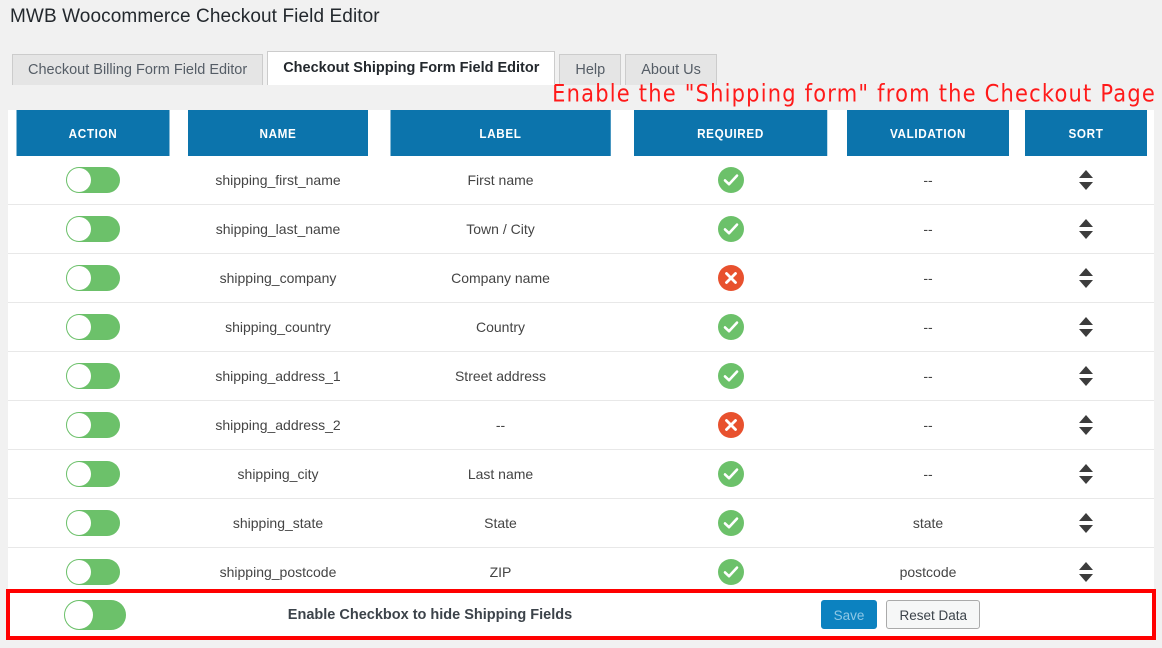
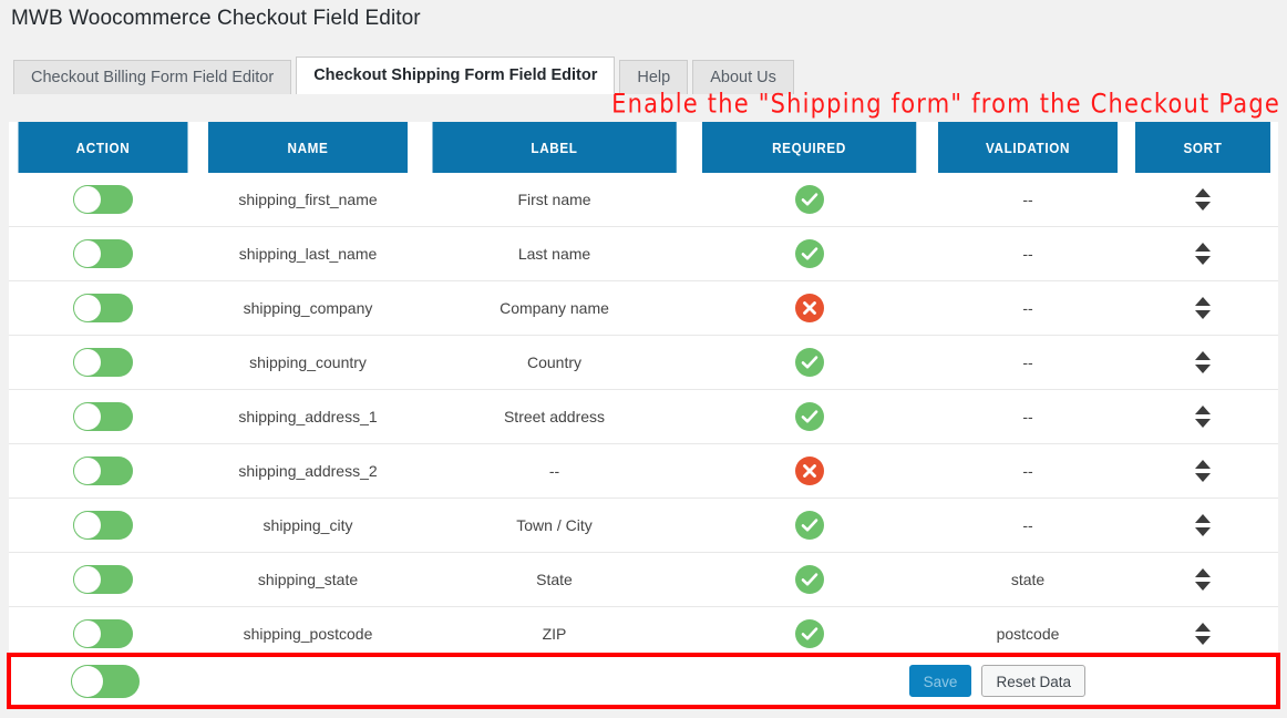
  MWB Woocommerce Checkout Field Editor
  Checkout Billing Form Field Editor
  Checkout Shipping Form Field Editor
  Help
  About Us
  Enable the "Shipping form" from the Checkout Page
  ACTION	NAME	LABEL	REQUIRED	VALIDATION	SORT
  	shipping_first_name	First name		--
- 	shipping_last_name	Town / City		--
+ 	shipping_last_name	Last name		--
  	shipping_company	Company name		--
  	shipping_country	Country		--
  	shipping_address_1	Street address		--
  	shipping_address_2	--		--
- 	shipping_city	Last name		--
+ 	shipping_city	Town / City		--
  	shipping_state	State		state
  	shipping_postcode	ZIP		postcode
- Enable Checkbox to hide Shipping Fields
  Save
  Reset Data
